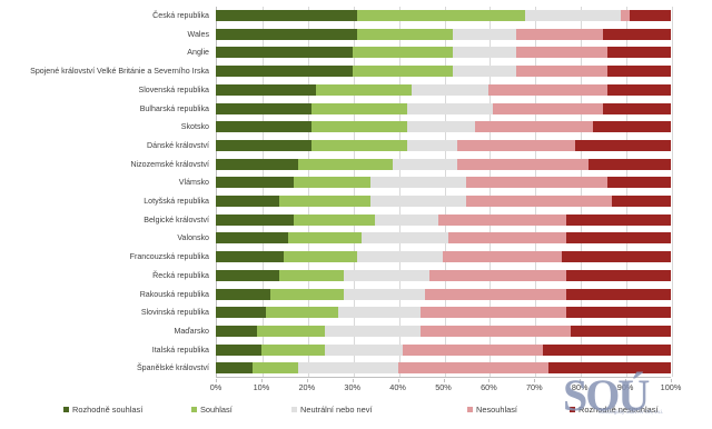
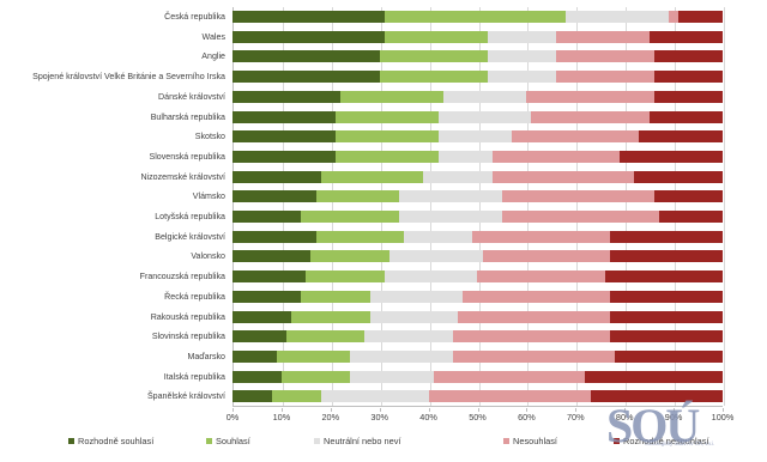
  Česká republika
  Wales
  Anglie
- Slovenská republika
+ Dánské království
  Bulharská republika
  Skotsko
- Dánské království
+ Slovenská republika
  Nizozemské království
  Vlámsko
  Lotyšská republika
  Belgické království
  Valonsko
  Francouzská republika
  Řecká republika
  Rakouská republika
  Slovinská republika
  Maďarsko
  Italská republika
  Španělské království
  0%
  10%
  20%
  30%
  40%
  50%
  60%
  70%
  80%
  90%
  100%
  Rozhodně souhlasí
  Souhlasí
  Neutrální nebo neví
  Nesouhlasí
  Rozhodně nesouhlasí
  SOÚ
